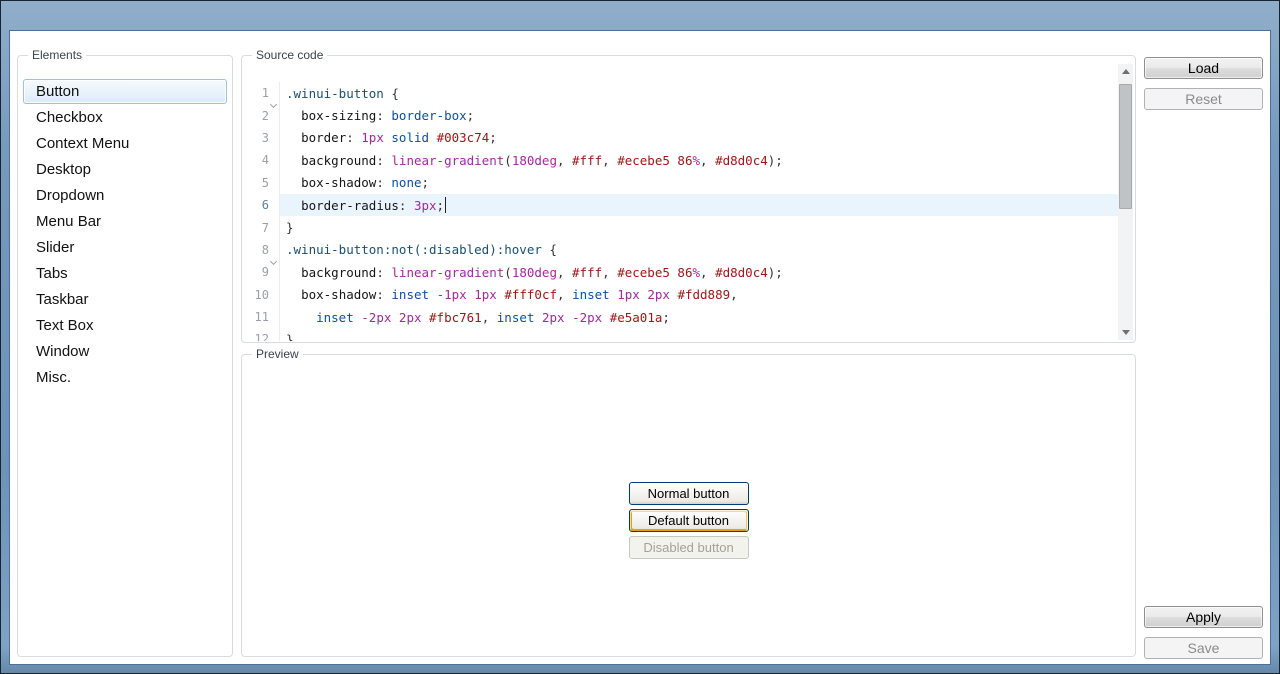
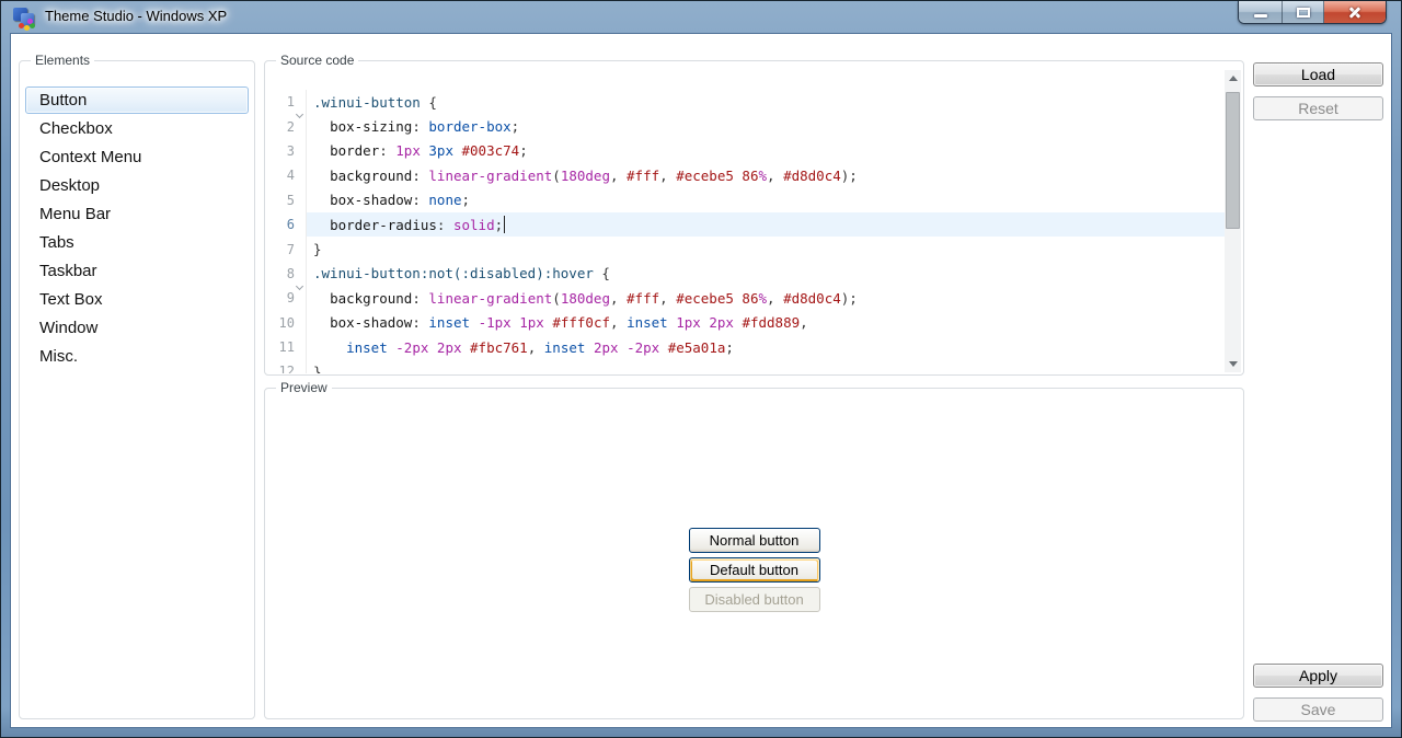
+ Theme Studio - Windows XP
  Elements
  Button
  Checkbox
  Context Menu
  Desktop
- Dropdown
  Menu Bar
- Slider
  Tabs
  Taskbar
  Text Box
  Window
  Misc.
  Source code
  1
  .winui-button
  {
  2
  box-sizing
  :
  border-box
  ;
  3
  border
  :
  1px
- solid
+ 3px
  #003c74
  ;
  4
  background
  :
  linear-gradient
  (
  180deg
  ,
  #fff
  ,
  #ecebe5
  86
  %
  ,
  #d8d0c4
  );
  5
  box-shadow
  :
  none
  ;
  6
  border-radius
  :
- 3px
+ solid
  ;
  7
  }
  8
  .winui-button:not(:disabled):hover
  {
  9
  background
  :
  linear-gradient
  (
  180deg
  ,
  #fff
  ,
  #ecebe5
  86
  %
  ,
  #d8d0c4
  );
  10
  box-shadow
  :
  inset
  -1px
  1px
  #fff0cf
  ,
  inset
  1px
  2px
  #fdd889
  ,
  11
  inset
  -2px
  2px
  #fbc761
  ,
  inset
  2px
  -2px
  #e5a01a
  ;
  12
  }
  Preview
  Normal button
  Default button
  Disabled button
  Load
  Reset
  Apply
  Save
